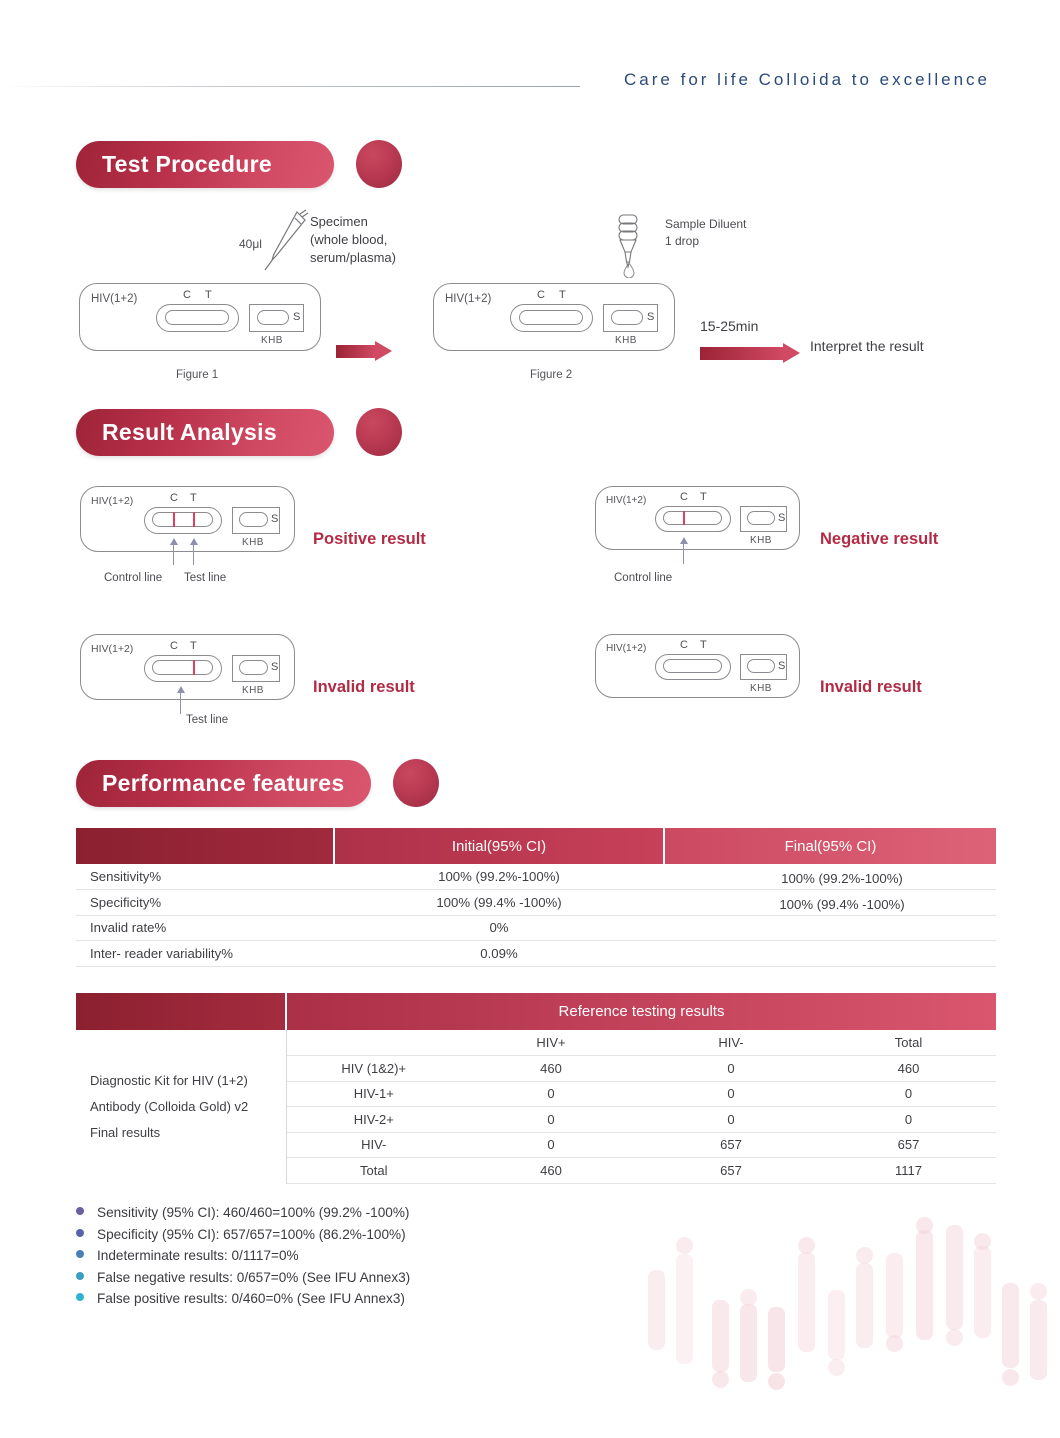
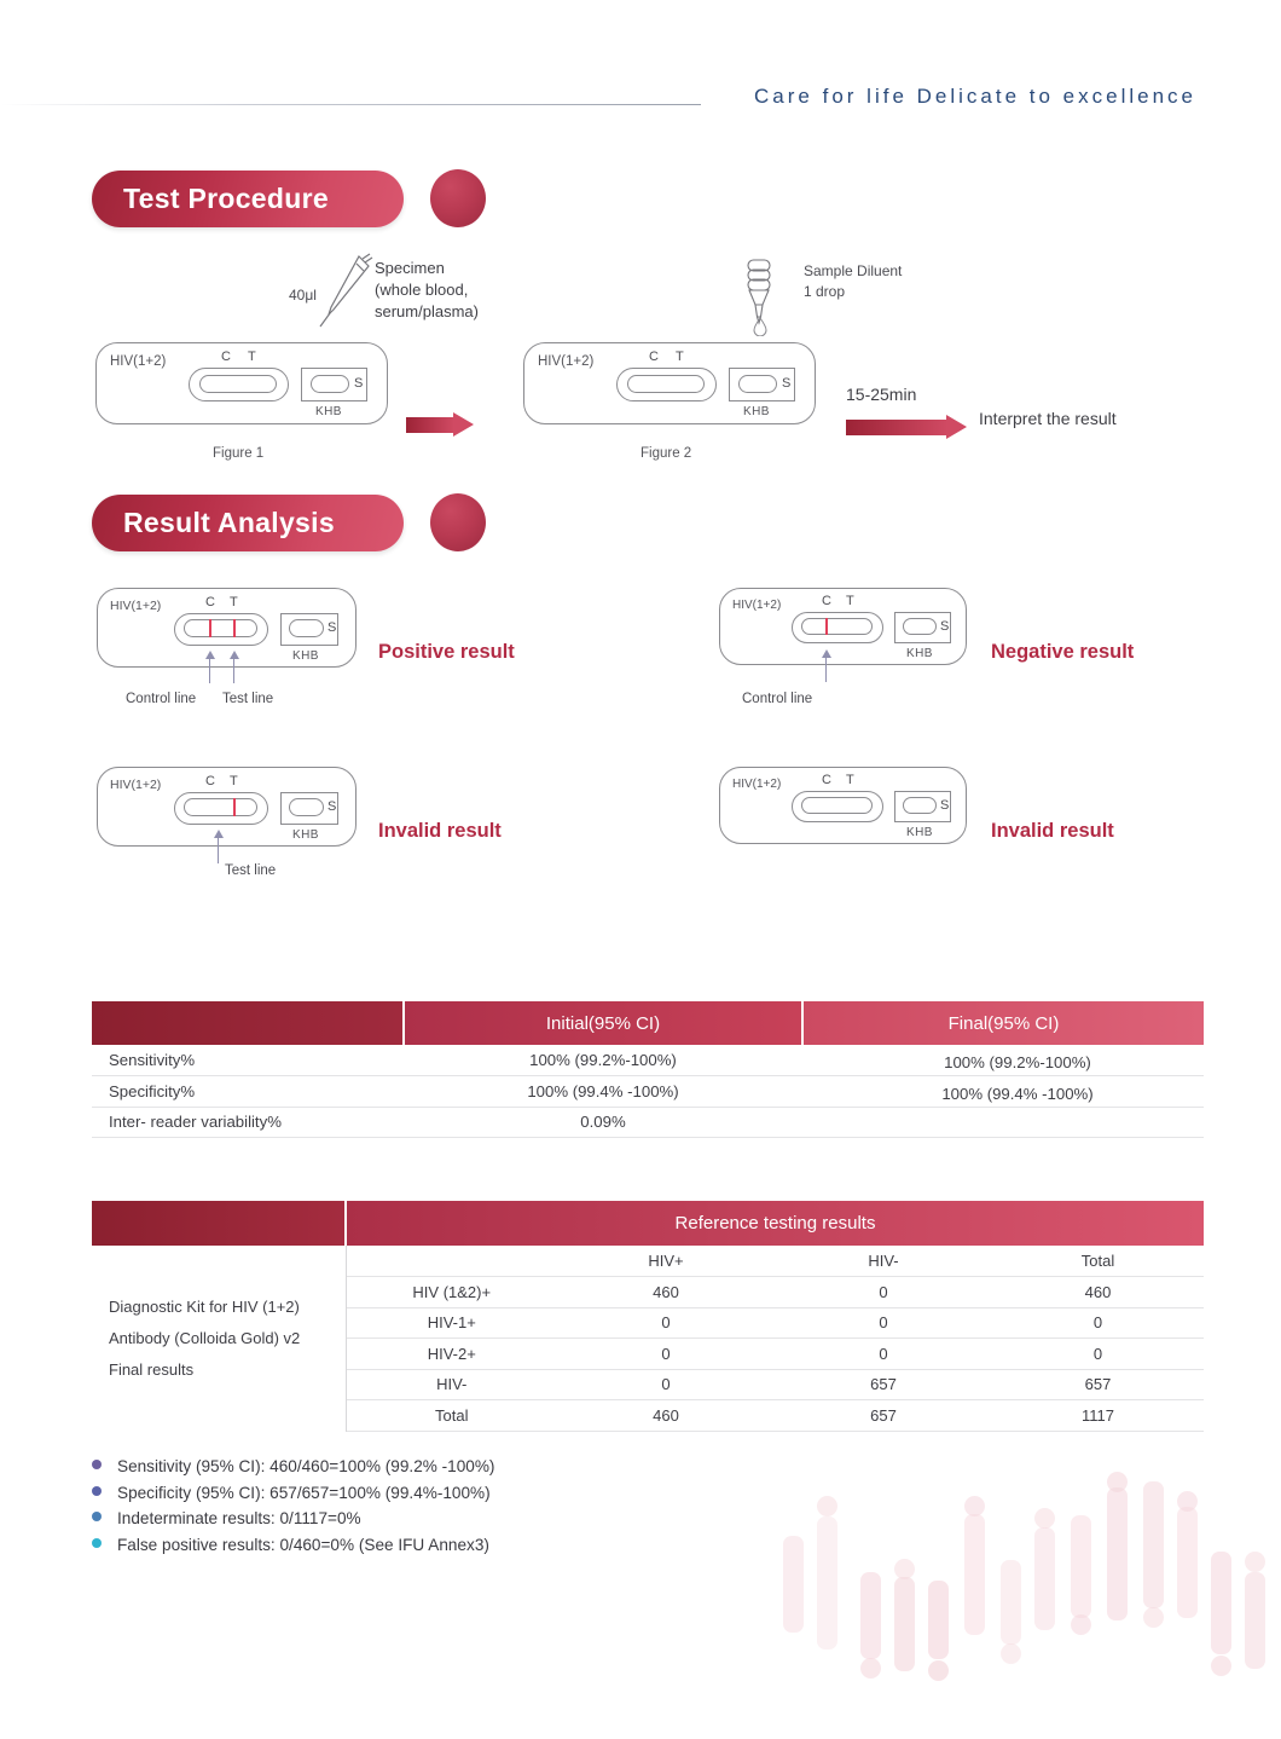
- Care for life Colloida to excellence
+ Care for life Delicate to excellence
  Test Procedure
  40μl
  Specimen
  (whole blood,
  serum/plasma)
  Sample Diluent
  1 drop
  HIV(1+2)
  C
  T
  S
  KHB
  Figure 1
  HIV(1+2)
  C
  T
  S
  KHB
  Figure 2
  15-25min
  Interpret the result
  Result Analysis
  HIV(1+2)
  C
  T
  S
  KHB
  Control line
  Test line
  Positive result
  HIV(1+2)
  C
  T
  S
  KHB
  Control line
  Negative result
  HIV(1+2)
  C
  T
  S
  KHB
  Test line
  Invalid result
  HIV(1+2)
  C
  T
  S
  KHB
  Invalid result
- Performance features
  	Initial(95% CI)	Final(95% CI)
  Sensitivity%	100% (99.2%-100%)	100% (99.2%-100%)
  Specificity%	100% (99.4% -100%)	100% (99.4% -100%)
- Invalid rate%	0%
  Inter- reader variability%	0.09%
  	Reference testing results
  Diagnostic Kit for HIV (1+2) Antibody (Colloida Gold) v2 Final results		HIV+	HIV-	Total
  HIV (1&2)+	460	0	460
  HIV-1+	0	0	0
  HIV-2+	0	0	0
  HIV-	0	657	657
  Total	460	657	1117
  Sensitivity (95% CI): 460/460=100% (99.2% -100%)
- Specificity (95% CI): 657/657=100% (86.2%-100%)
+ Specificity (95% CI): 657/657=100% (99.4%-100%)
  Indeterminate results: 0/1117=0%
- False negative results: 0/657=0% (See IFU Annex3)
  False positive results: 0/460=0% (See IFU Annex3)
